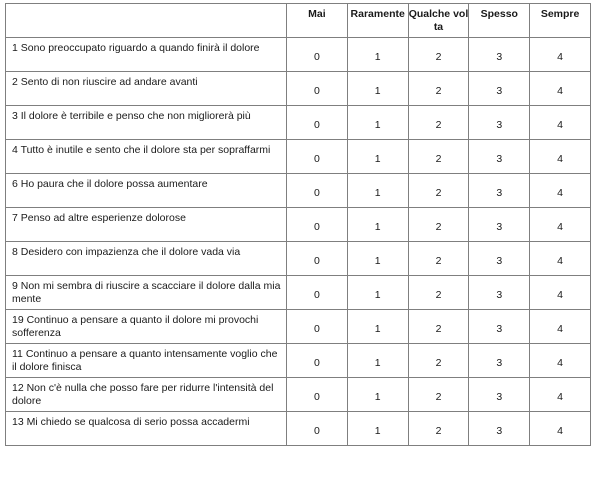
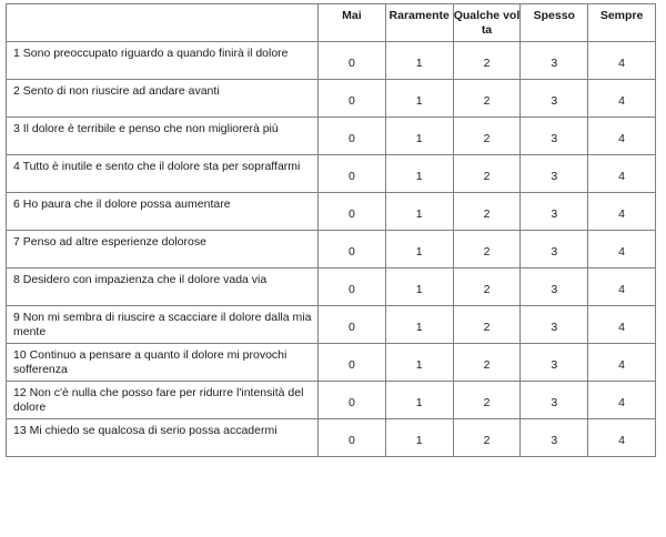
  	Mai	Raramente	Qualche volta	Spesso	Sempre
  1 Sono preoccupato riguardo a quando finirà il dolore	0	1	2	3	4
  2 Sento di non riuscire ad andare avanti	0	1	2	3	4
  3 Il dolore è terribile e penso che non migliorerà più	0	1	2	3	4
  4 Tutto è inutile e sento che il dolore sta per sopraffarmi	0	1	2	3	4
  6 Ho paura che il dolore possa aumentare	0	1	2	3	4
  7 Penso ad altre esperienze dolorose	0	1	2	3	4
  8 Desidero con impazienza che il dolore vada via	0	1	2	3	4
  9 Non mi sembra di riuscire a scacciare il dolore dalla mia mente	0	1	2	3	4
- 19 Continuo a pensare a quanto il dolore mi provochi sofferenza	0	1	2	3	4
+ 10 Continuo a pensare a quanto il dolore mi provochi sofferenza	0	1	2	3	4
- 11 Continuo a pensare a quanto intensamente voglio che il dolore finisca	0	1	2	3	4
  12 Non c'è nulla che posso fare per ridurre l'intensità del dolore	0	1	2	3	4
  13 Mi chiedo se qualcosa di serio possa accadermi	0	1	2	3	4
